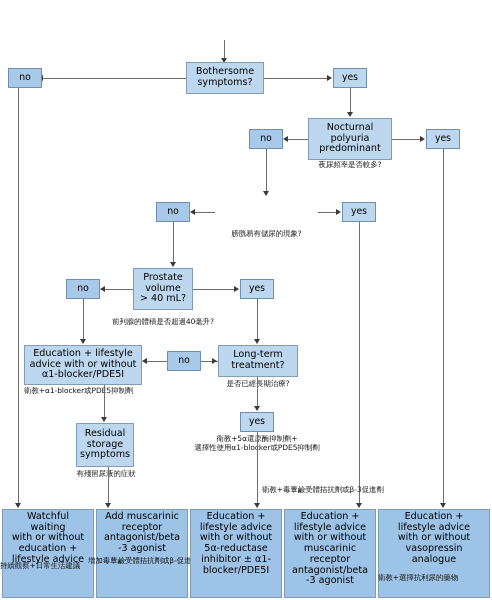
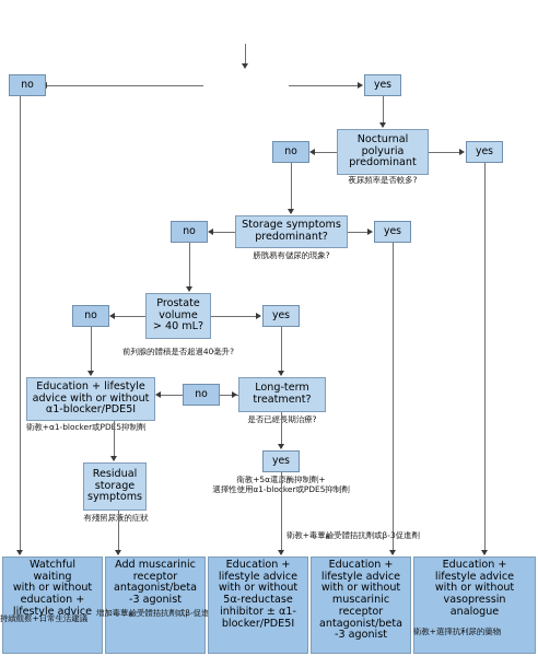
- Bothersome
- symptoms?
  no
  yes
  Nocturnal
  polyuria
  predominant
  夜尿頻率是否較多?
  no
  yes
+ Storage symptoms
+ predominant?
  膀胱易有儲尿的現象?
  no
  yes
  Prostate
  volume
  > 40 mL?
  前列腺的體積是否超過40毫升?
  no
  yes
  Education + lifestyle
  advice with or without
  α1-blocker/PDE5I
  衛教+α1-blocker或PD5抑制劑
  Long-term
  treatment?
  是否已經長期治療?
  no
  yes
  衛教+5α還原酶抑制劑+
  選擇性使用α1-bloker或PDE5抑制劑
  Residual
  storage
  symptoms
  有殘留尿液的症狀
  衛教+毒蕈鹼受體拮抗劑或β-3促進劑
  Watchful
  waiting
  with or without
  education +
  lifestyle advice
  持續觀察+日常生活建議
  Add muscarinic
  receptor
  antagonist/beta
  -3 agonist
  增加毒蕈鹼受體拮抗劑或β-促進
  Education +
  lifestyle advice
  with or without
  5α-reductase
  inhibitor ± α1-
  blocker/PDE5I
  Education +
  lifestyle advice
  with or without
  muscarinic
  receptor
  antagonist/beta
  -3 agonist
  Education +
  lifestyle advice
  with or without
  vasopressin
  analogue
  衛教+選擇抗利尿的藥物
